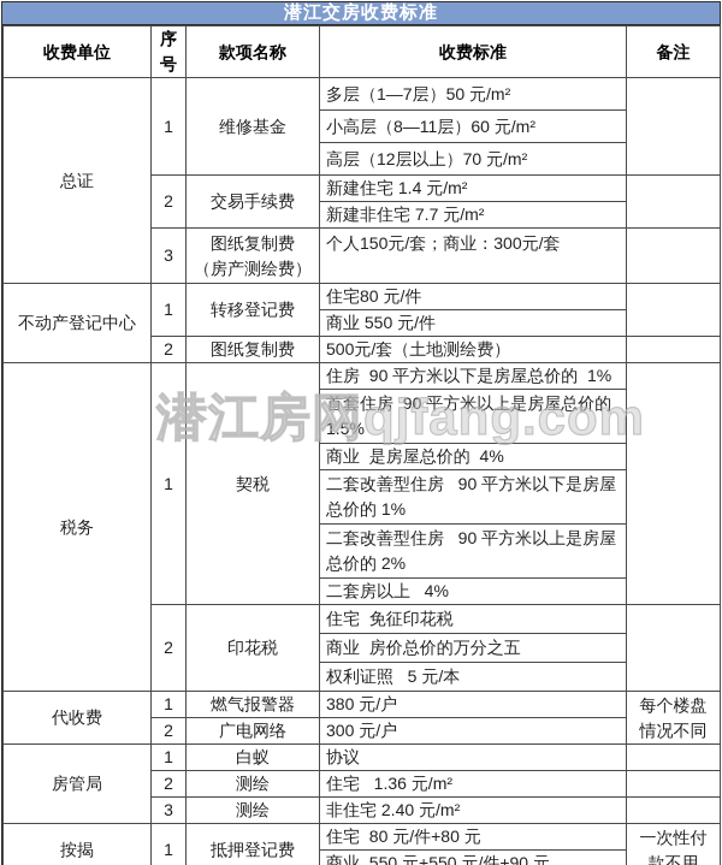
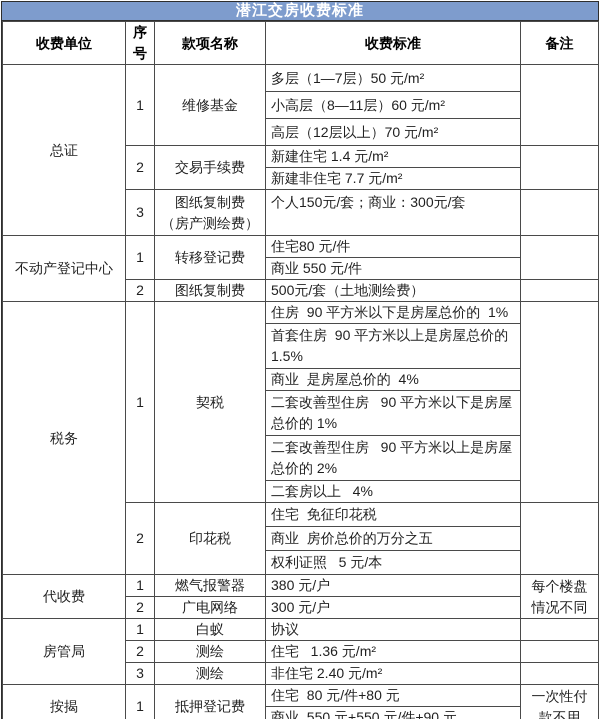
  潜江交房收费标准
  收费单位	序号	款项名称	收费标准	备注
  总证	1	维修基金	多层（1—7层）50 元/m²
  小高层（8—11层）60 元/m²
  高层（12层以上）70 元/m²
  2	交易手续费	新建住宅 1.4 元/m²
  新建非住宅 7.7 元/m²
  3	图纸复制费 （房产测绘费）	个人150元/套；商业：300元/套
  不动产登记中心	1	转移登记费	住宅80 元/件
  商业 550 元/件
  2	图纸复制费	500元/套（土地测绘费）
  税务	1	契税	住房 90 平方米以下是房屋总价的 1%
  首套住房 90 平方米以上是房屋总价的 1.5%
  商业 是房屋总价的 4%
  二套改善型住房 90 平方米以下是房屋总价的 1%
  二套改善型住房 90 平方米以上是房屋总价的 2%
  二套房以上 4%
  2	印花税	住宅 免征印花税
  商业 房价总价的万分之五
  权利证照 5 元/本
  代收费	1	燃气报警器	380 元/户	每个楼盘 情况不同
  2	广电网络	300 元/户
  房管局	1	白蚁	协议
  2	测绘	住宅 1.36 元/m²
  3	测绘	非住宅 2.40 元/m²
  按揭	1	抵押登记费	住宅 80 元/件+80 元	一次性付 款不用
  商业 550 元+550 元/件+90 元
- 潜江房网qjfang.com
